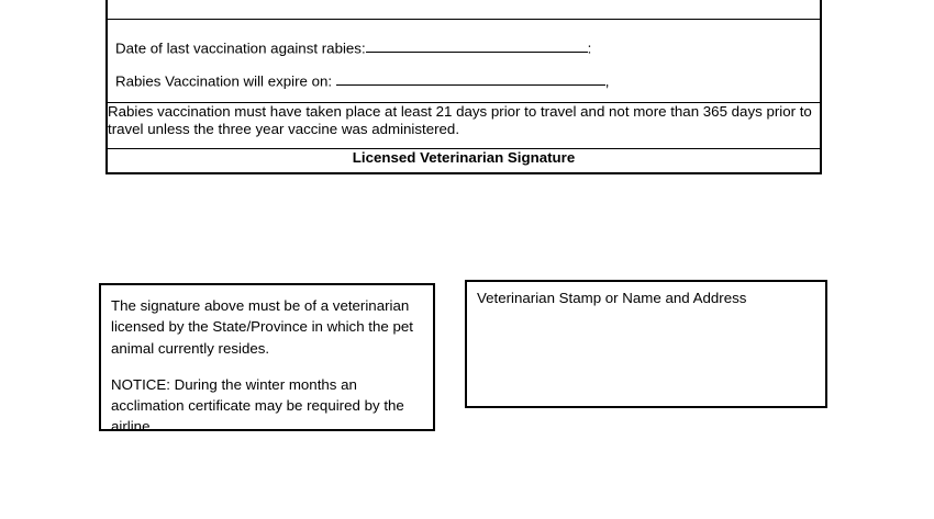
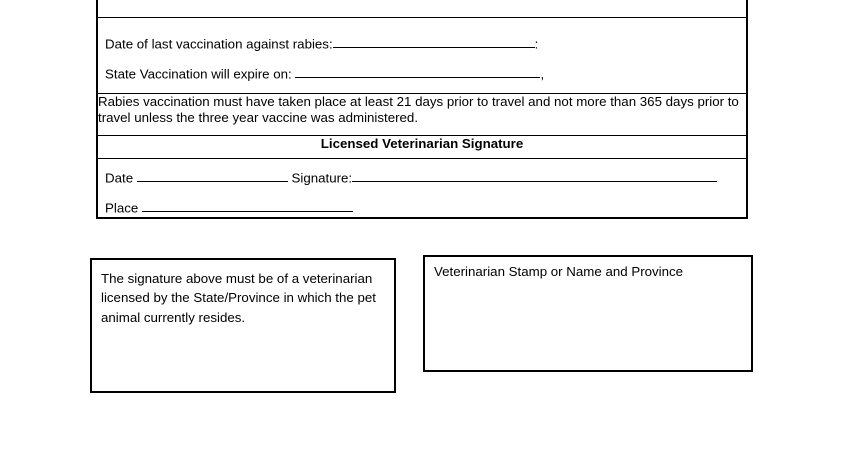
- Date of last vaccination against rabies: : Rabies Vaccination will expire on: ,
+ Date of last vaccination against rabies: : State Vaccination will expire on: ,
  Rabies vaccination must have taken place at least 21 days prior to travel and not more than 365 days prior to travel unless the three year vaccine was administered.
  Licensed Veterinarian Signature
+ Date Signature: Place
  The signature above must be of a veterinarian licensed by the State/Province in which the pet animal currently resides.
- NOTICE: During the winter months an acclimation certificate may be required by the airline.
- Veterinarian Stamp or Name and Address
+ Veterinarian Stamp or Name and Province
